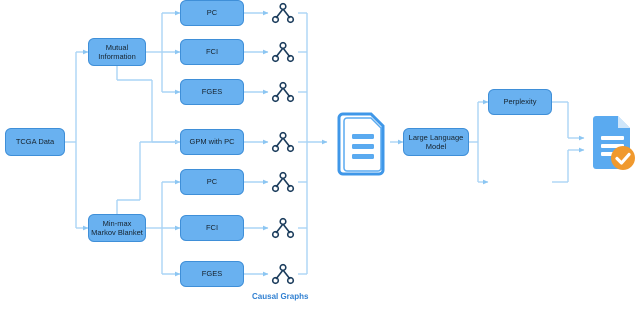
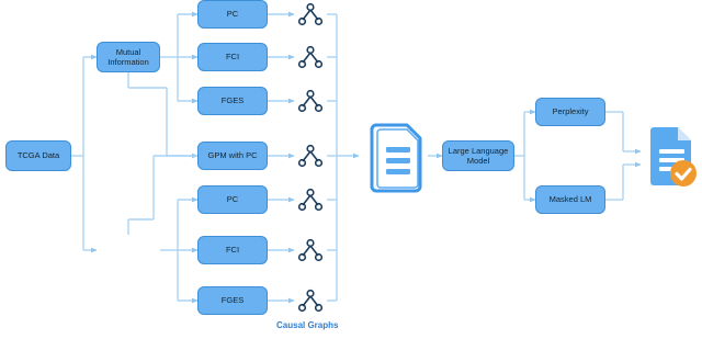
  TCGA Data
  Mutual Information
- Min-max Markov Blanket
  PC
  FCI
  FGES
  GPM with PC
  PC
  FCI
  FGES
  Large Language Model
  Perplexity
+ Masked LM
  Causal Graphs
